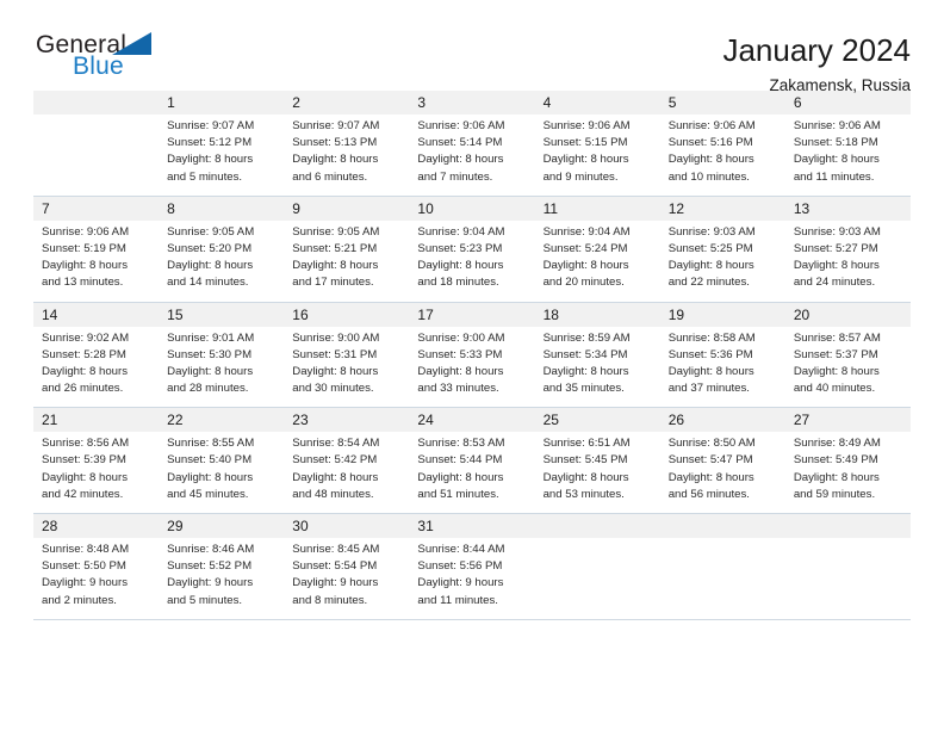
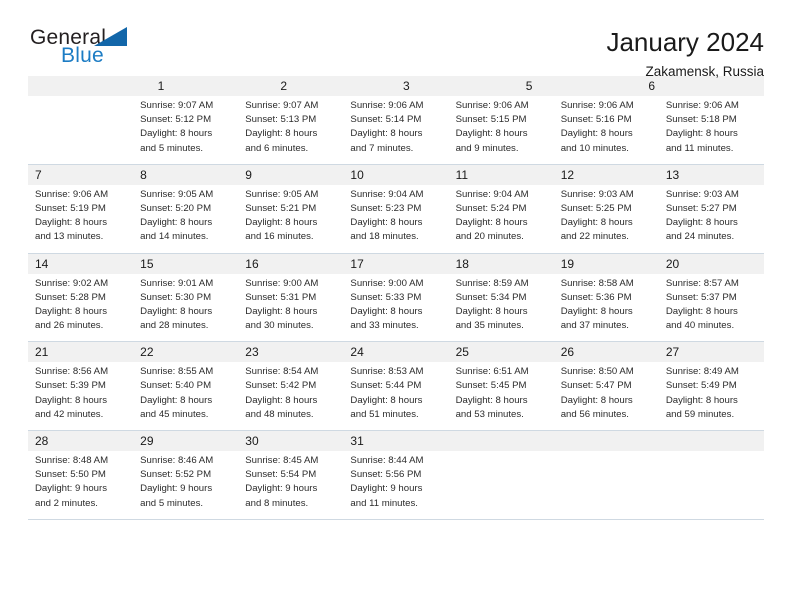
  General
  Blue
  January 2024
  Zakamensk, Russia
  1
  2
  3
- 4
  5
  6
  Sunrise: 9:07 AM
  Sunset: 5:12 PM
  Daylight: 8 hours
  and 5 minutes.
  Sunrise: 9:07 AM
  Sunset: 5:13 PM
  Daylight: 8 hours
  and 6 minutes.
  Sunrise: 9:06 AM
  Sunset: 5:14 PM
  Daylight: 8 hours
  and 7 minutes.
  Sunrise: 9:06 AM
  Sunset: 5:15 PM
  Daylight: 8 hours
  and 9 minutes.
  Sunrise: 9:06 AM
  Sunset: 5:16 PM
  Daylight: 8 hours
  and 10 minutes.
  Sunrise: 9:06 AM
  Sunset: 5:18 PM
  Daylight: 8 hours
  and 11 minutes.
  7
  8
  9
  10
  11
  12
  13
  Sunrise: 9:06 AM
  Sunset: 5:19 PM
  Daylight: 8 hours
  and 13 minutes.
  Sunrise: 9:05 AM
  Sunset: 5:20 PM
  Daylight: 8 hours
  and 14 minutes.
  Sunrise: 9:05 AM
  Sunset: 5:21 PM
  Daylight: 8 hours
- and 17 minutes.
+ and 16 minutes.
  Sunrise: 9:04 AM
  Sunset: 5:23 PM
  Daylight: 8 hours
  and 18 minutes.
  Sunrise: 9:04 AM
  Sunset: 5:24 PM
  Daylight: 8 hours
  and 20 minutes.
  Sunrise: 9:03 AM
  Sunset: 5:25 PM
  Daylight: 8 hours
  and 22 minutes.
  Sunrise: 9:03 AM
  Sunset: 5:27 PM
  Daylight: 8 hours
  and 24 minutes.
  14
  15
  16
  17
  18
  19
  20
  Sunrise: 9:02 AM
  Sunset: 5:28 PM
  Daylight: 8 hours
  and 26 minutes.
  Sunrise: 9:01 AM
  Sunset: 5:30 PM
  Daylight: 8 hours
  and 28 minutes.
  Sunrise: 9:00 AM
  Sunset: 5:31 PM
  Daylight: 8 hours
  and 30 minutes.
  Sunrise: 9:00 AM
  Sunset: 5:33 PM
  Daylight: 8 hours
  and 33 minutes.
  Sunrise: 8:59 AM
  Sunset: 5:34 PM
  Daylight: 8 hours
  and 35 minutes.
  Sunrise: 8:58 AM
  Sunset: 5:36 PM
  Daylight: 8 hours
  and 37 minutes.
  Sunrise: 8:57 AM
  Sunset: 5:37 PM
  Daylight: 8 hours
  and 40 minutes.
  21
  22
  23
  24
  25
  26
  27
  Sunrise: 8:56 AM
  Sunset: 5:39 PM
  Daylight: 8 hours
  and 42 minutes.
  Sunrise: 8:55 AM
  Sunset: 5:40 PM
  Daylight: 8 hours
  and 45 minutes.
  Sunrise: 8:54 AM
  Sunset: 5:42 PM
  Daylight: 8 hours
  and 48 minutes.
  Sunrise: 8:53 AM
  Sunset: 5:44 PM
  Daylight: 8 hours
  and 51 minutes.
  Sunrise: 6:51 AM
  Sunset: 5:45 PM
  Daylight: 8 hours
  and 53 minutes.
  Sunrise: 8:50 AM
  Sunset: 5:47 PM
  Daylight: 8 hours
  and 56 minutes.
  Sunrise: 8:49 AM
  Sunset: 5:49 PM
  Daylight: 8 hours
  and 59 minutes.
  28
  29
  30
  31
  Sunrise: 8:48 AM
  Sunset: 5:50 PM
  Daylight: 9 hours
  and 2 minutes.
  Sunrise: 8:46 AM
  Sunset: 5:52 PM
  Daylight: 9 hours
  and 5 minutes.
  Sunrise: 8:45 AM
  Sunset: 5:54 PM
  Daylight: 9 hours
  and 8 minutes.
  Sunrise: 8:44 AM
  Sunset: 5:56 PM
  Daylight: 9 hours
  and 11 minutes.
